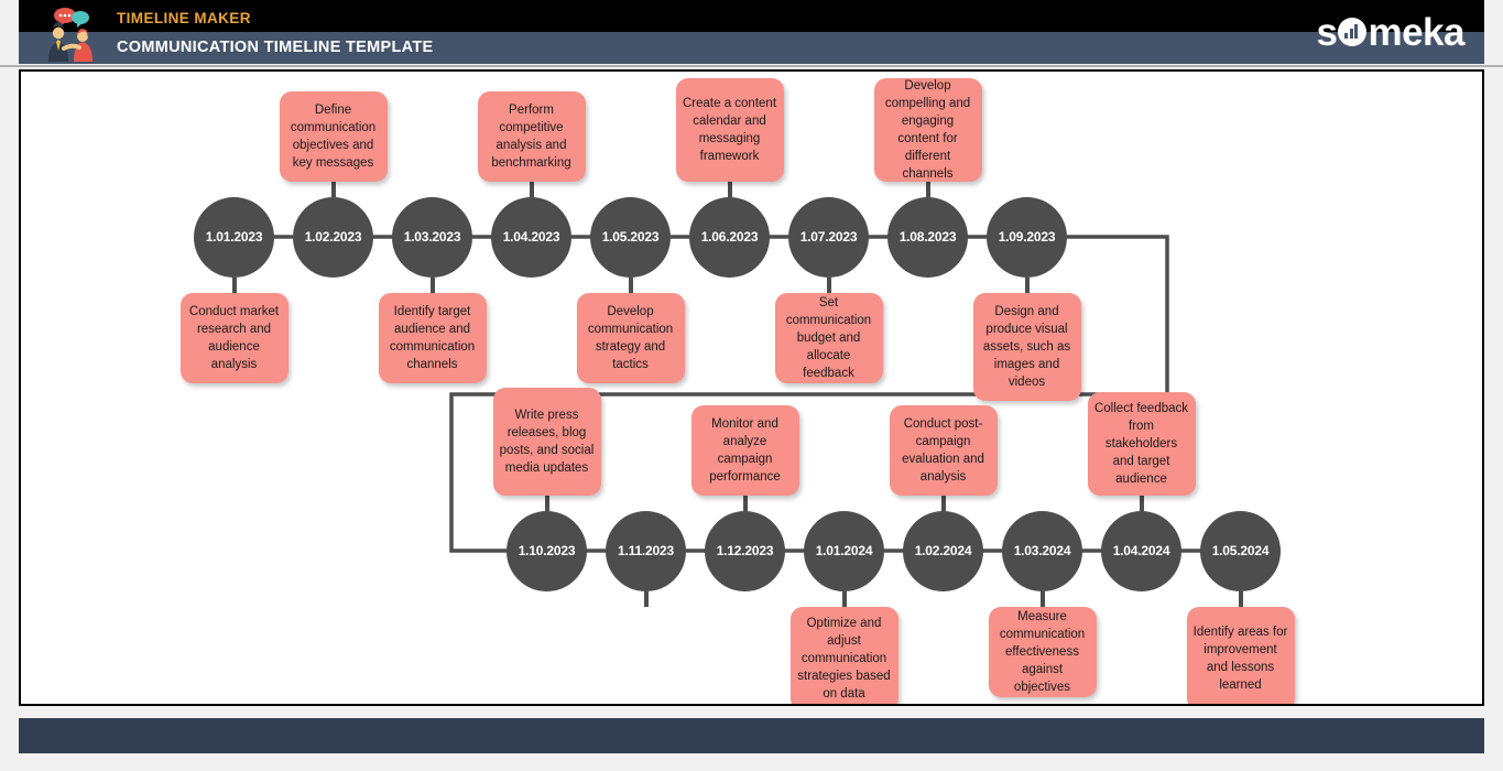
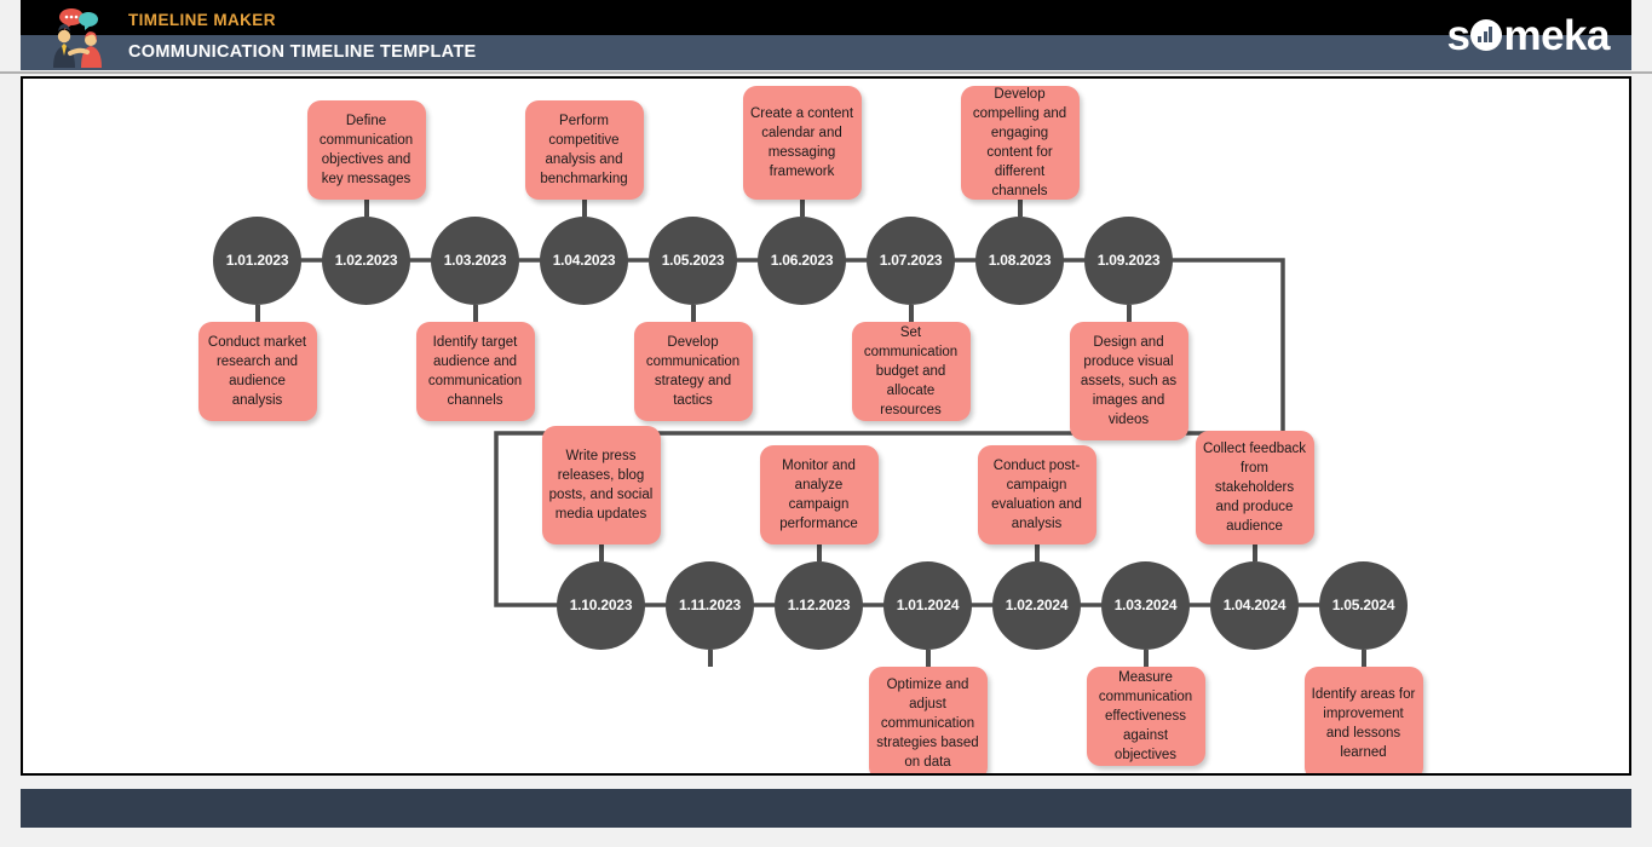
  TIMELINE MAKER
  COMMUNICATION TIMELINE TEMPLATE
  s
  meka
  1.01.2023
  Conduct market research and audience analysis
  1.02.2023
  Define communication objectives and key messages
  1.03.2023
  Identify target audience and communication channels
  1.04.2023
  Perform competitive analysis and benchmarking
  1.05.2023
  Develop communication strategy and tactics
  1.06.2023
  Create a content calendar and messaging framework
  1.07.2023
- Set communication budget and allocate feedback
+ Set communication budget and allocate resources
  1.08.2023
  Develop compelling and engaging content for different channels
  1.09.2023
  Design and produce visual assets, such as images and videos
  1.10.2023
  Write press releases, blog posts, and social media updates
  1.11.2023
  1.12.2023
  Monitor and analyze campaign performance
  1.01.2024
  Optimize and adjust communication strategies based on data
  1.02.2024
  Conduct post-campaign evaluation and analysis
  1.03.2024
  Measure communication effectiveness against objectives
  1.04.2024
- Collect feedback from stakeholders and target audience
+ Collect feedback from stakeholders and produce audience
  1.05.2024
  Identify areas for improvement and lessons learned
